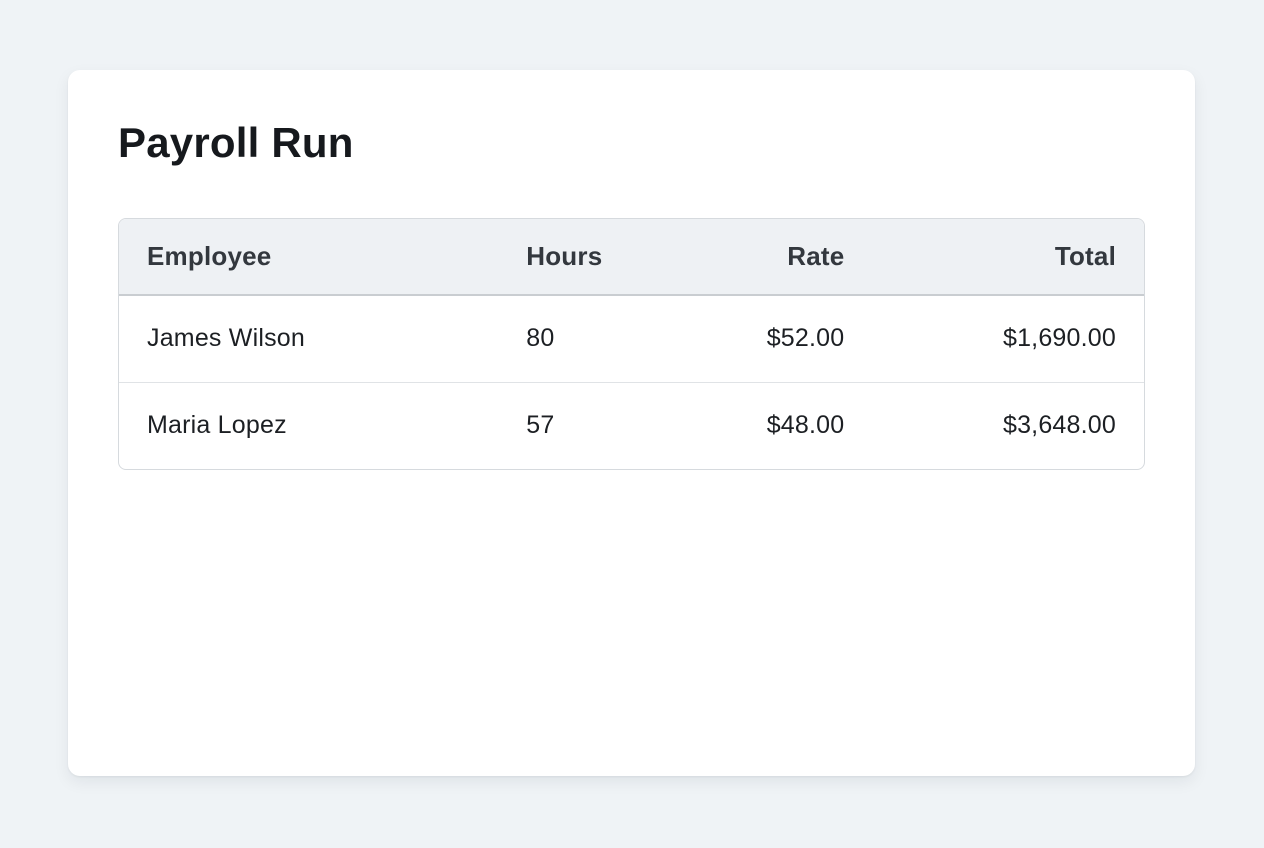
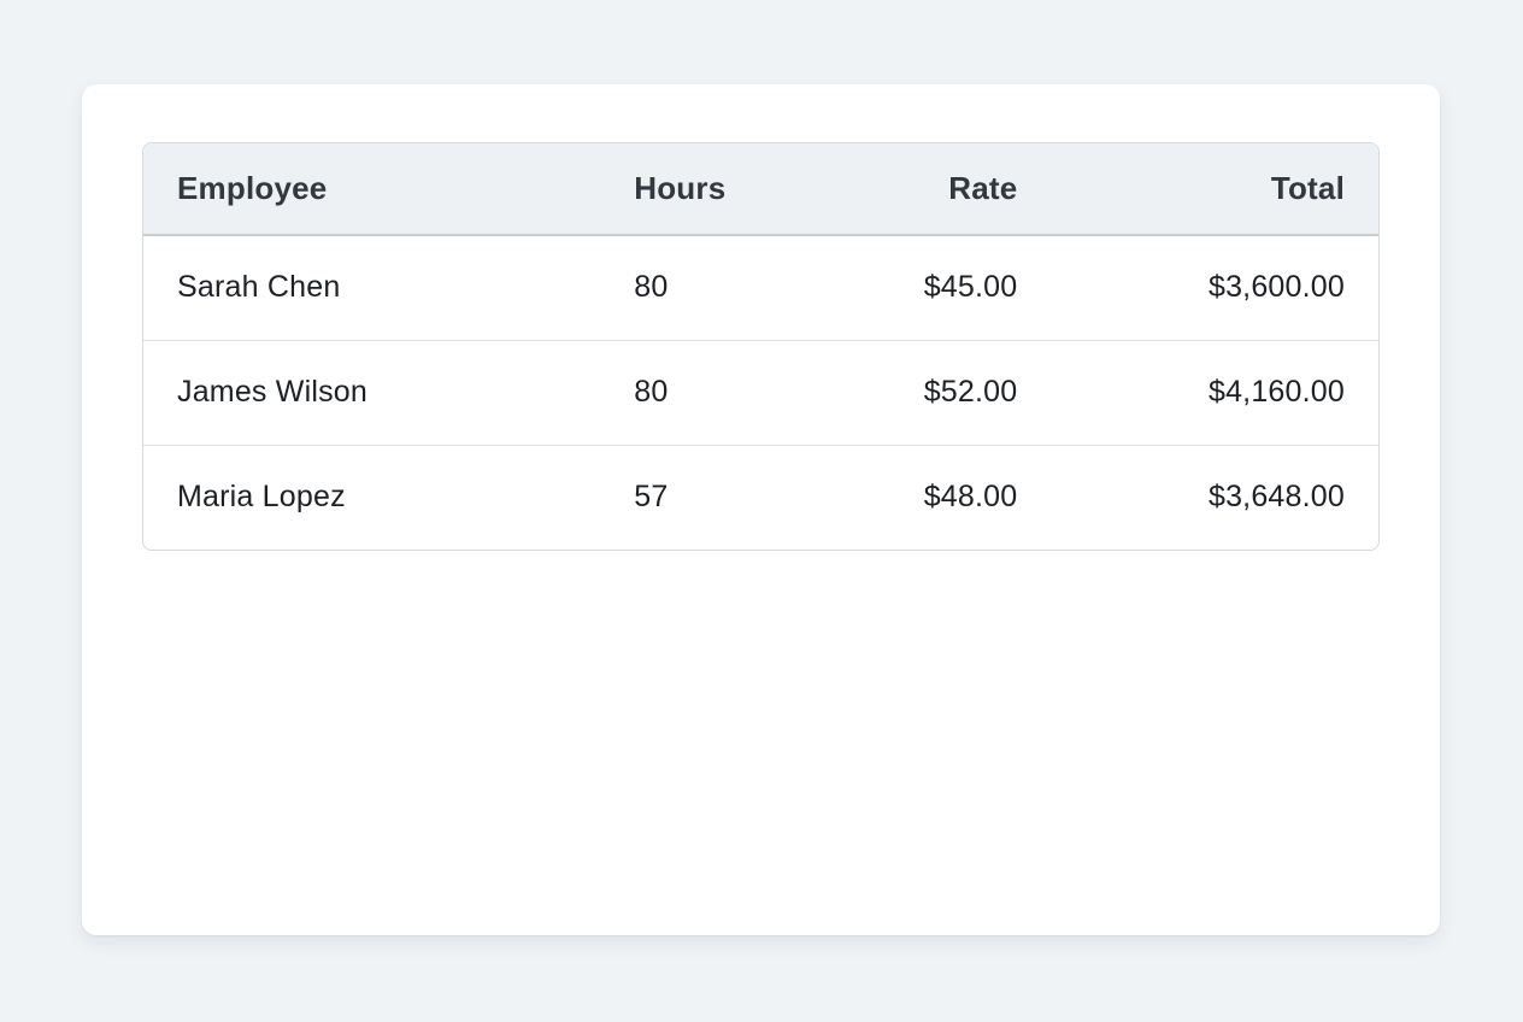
- Payroll Run
  Employee	Hours	Rate	Total
+ Sarah Chen	80	$45.00	$3,600.00
- James Wilson	80	$52.00	$1,690.00
+ James Wilson	80	$52.00	$4,160.00
  Maria Lopez	57	$48.00	$3,648.00
